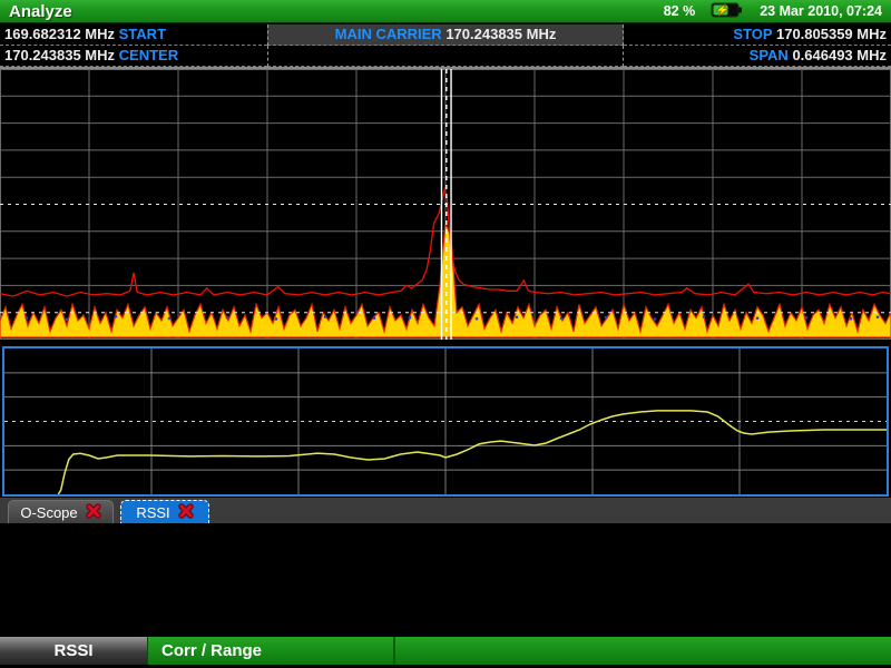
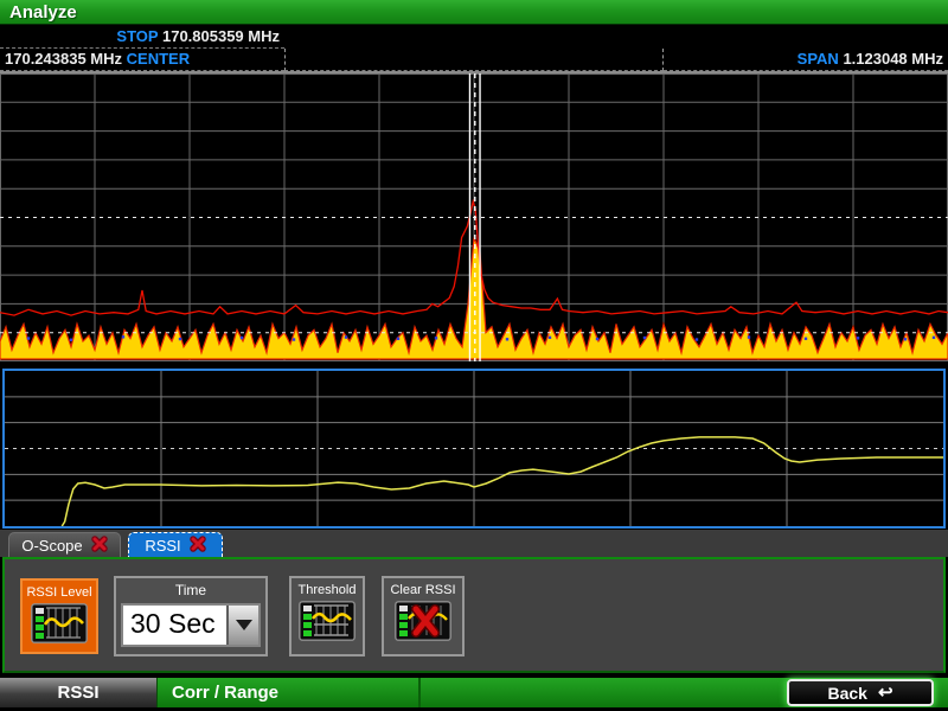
  Analyze
- 82 %
- 23 Mar 2010, 07:24
- 169.682312 MHz START
- MAIN CARRIER 170.243835 MHz
  STOP 170.805359 MHz
  170.243835 MHz CENTER
- SPAN 0.646493 MHz
+ SPAN 1.123048 MHz
  O-Scope
  RSSI
+ RSSI Level
+ Time
+ 30 Sec
+ Threshold
+ Clear RSSI
  RSSI
  Corr / Range
+ Back
+ ↩
